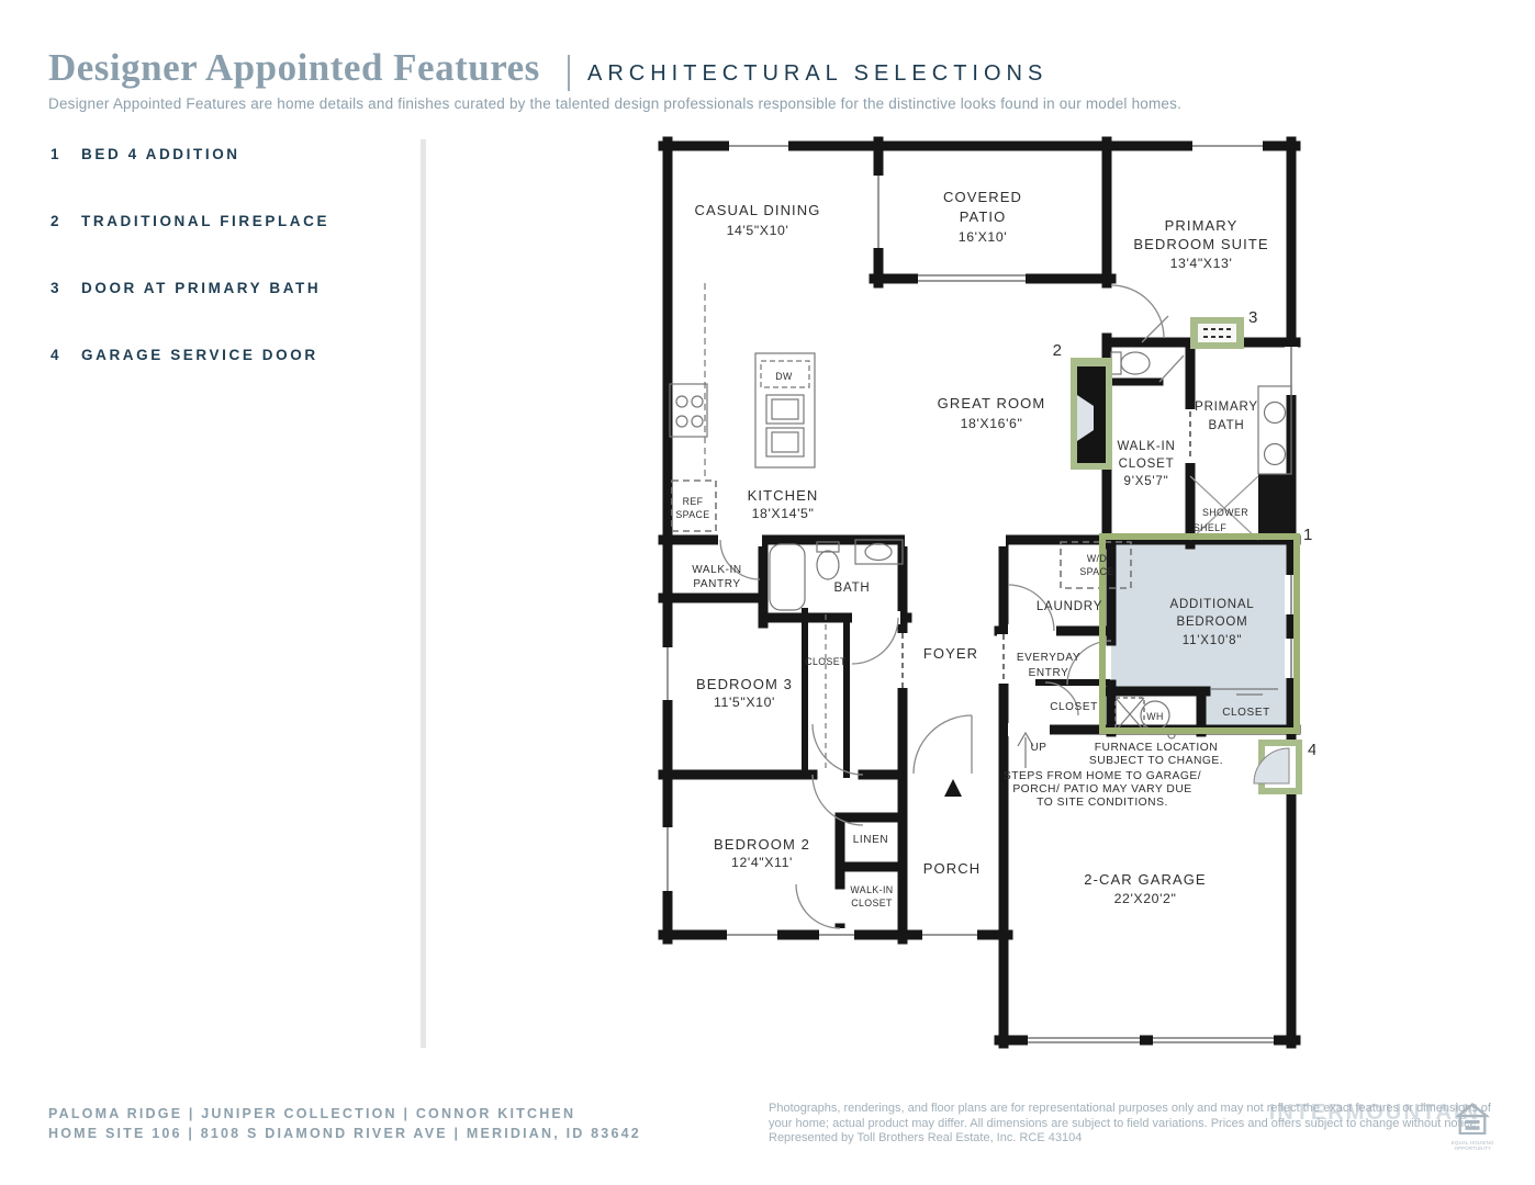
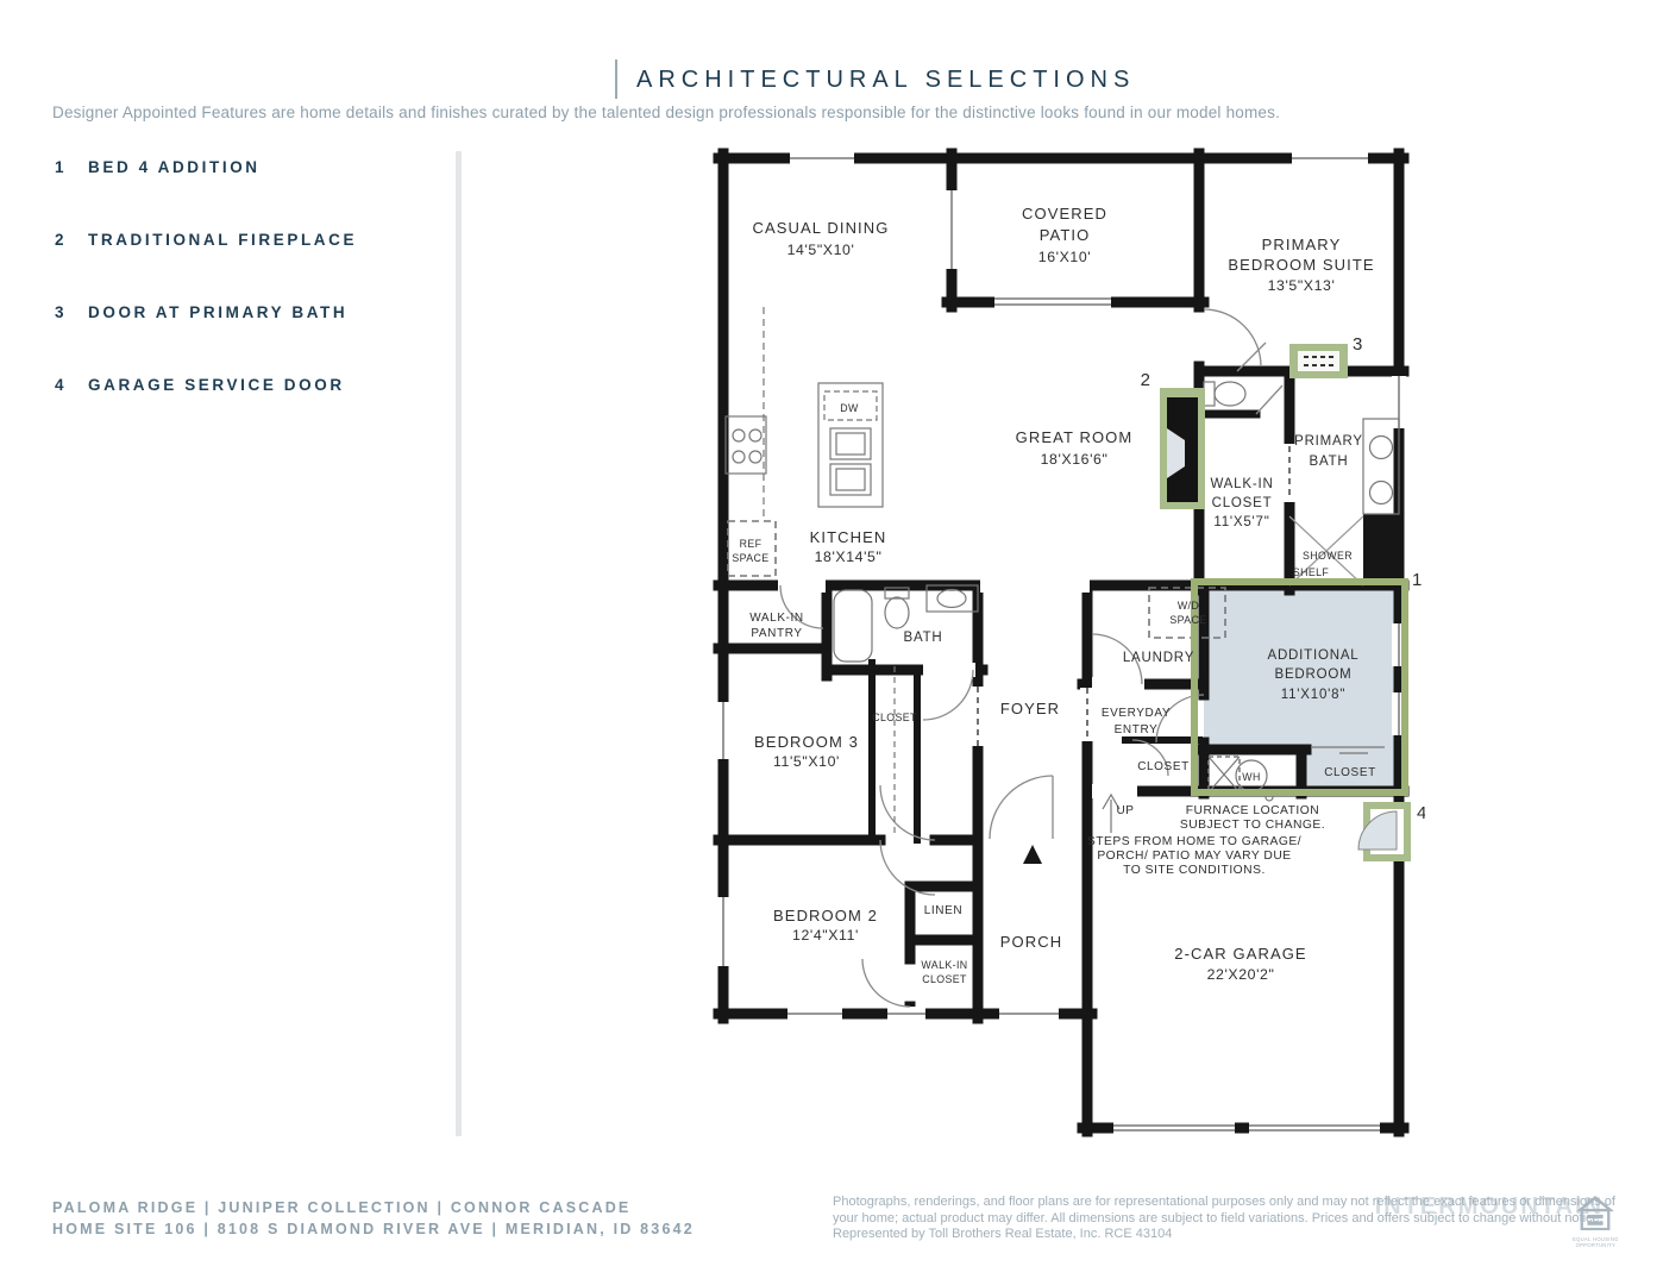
- Designer Appointed Features
  ARCHITECTURAL SELECTIONS
  Designer Appointed Features are home details and finishes curated by the talented design professionals responsible for the distinctive looks found in our model homes.
  1
  BED 4 ADDITION
  2
  TRADITIONAL FIREPLACE
  3
  DOOR AT PRIMARY BATH
  4
  GARAGE SERVICE DOOR
  CASUAL DINING
  14'5"X10'
  COVERED
  PATIO
  16'X10'
  PRIMARY
  BEDROOM SUITE
- 13'4"X13'
+ 13'5"X13'
  GREAT ROOM
  18'X16'6"
  KITCHEN
  18'X14'5"
  WALK-IN
  CLOSET
- 9'X5'7"
+ 11'X5'7"
  PRIMARY
  BATH
  SHOWER
  SHELF
  ADDITIONAL
  BEDROOM
  11'X10'8"
  LAUNDRY
  W/D
  SPACE
  EVERYDAY
  ENTRY
  CLOSET
  CLOSET
  WH
  UP
  FURNACE LOCATION
  SUBJECT TO CHANGE.
  STEPS FROM HOME TO GARAGE/
  PORCH/ PATIO MAY VARY DUE
  TO SITE CONDITIONS.
  2-CAR GARAGE
  22'X20'2"
  WALK-IN
  PANTRY
  BATH
  CLOSET
  BEDROOM 3
  11'5"X10'
  FOYER
  BEDROOM 2
  12'4"X11'
  LINEN
  WALK-IN
  CLOSET
  PORCH
  REF
  SPACE
  DW
  1
  2
  3
  4
  INTERMOUNTAIN
- PALOMA RIDGE | JUNIPER COLLECTION | CONNOR KITCHEN
+ PALOMA RIDGE | JUNIPER COLLECTION | CONNOR CASCADE
  HOME SITE 106 | 8108 S DIAMOND RIVER AVE | MERIDIAN, ID 83642
  Photographs, renderings, and floor plans are for representational purposes only and may not reflect the exact features or dimensios of
  your home; actual product may differ. All dimensions are subject to field variations. Prices and offers subject to change without noi
  Represented by Toll Brothers Real Estate, Inc. RCE 43104
